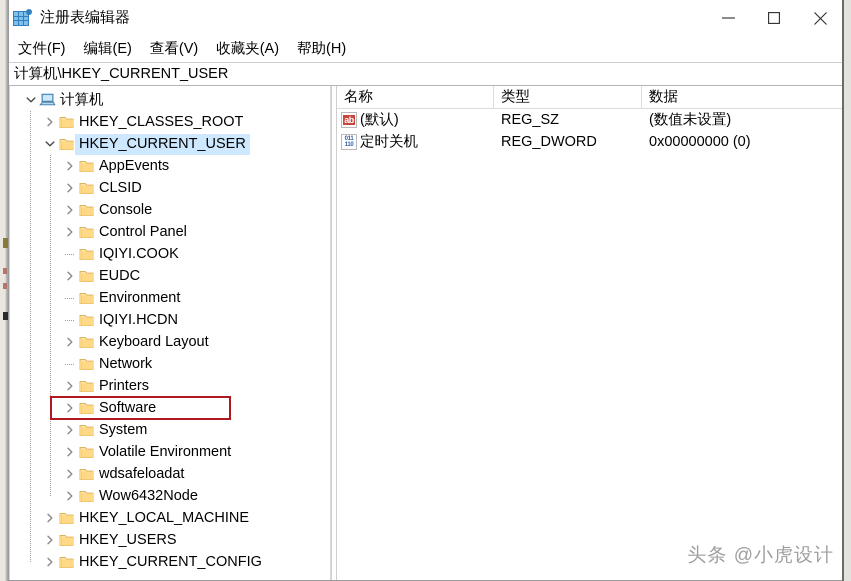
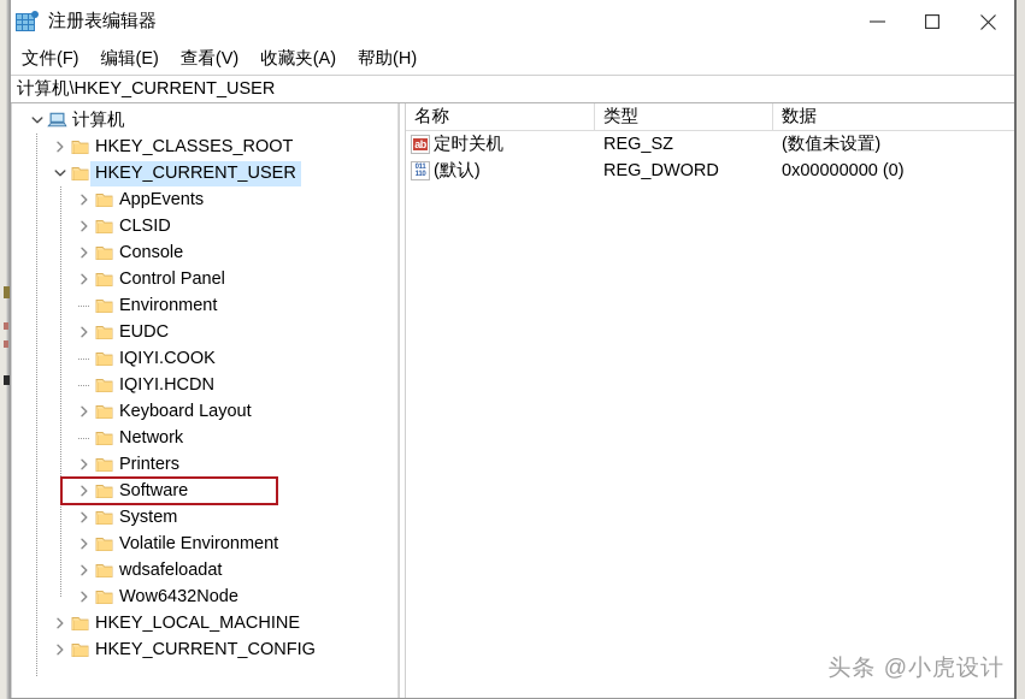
  注册表编辑器
  文件(F)
  编辑(E)
  查看(V)
  收藏夹(A)
  帮助(H)
  计算机\HKEY_CURRENT_USER
  计算机
  HKEY_CLASSES_ROOT
  HKEY_CURRENT_USER
  AppEvents
  CLSID
  Console
  Control Panel
- IQIYI.COOK
+ Environment
  EUDC
- Environment
+ IQIYI.COOK
  IQIYI.HCDN
  Keyboard Layout
  Network
  Printers
  Software
  System
  Volatile Environment
  wdsafeloadat
  Wow6432Node
  HKEY_LOCAL_MACHINE
- HKEY_USERS
  HKEY_CURRENT_CONFIG
  名称
  类型
  数据
  ab
- (默认)
+ 定时关机
  REG_SZ
  (数值未设置)
- 定时关机
+ (默认)
  REG_DWORD
  0x00000000 (0)
  头条 @小虎设计
